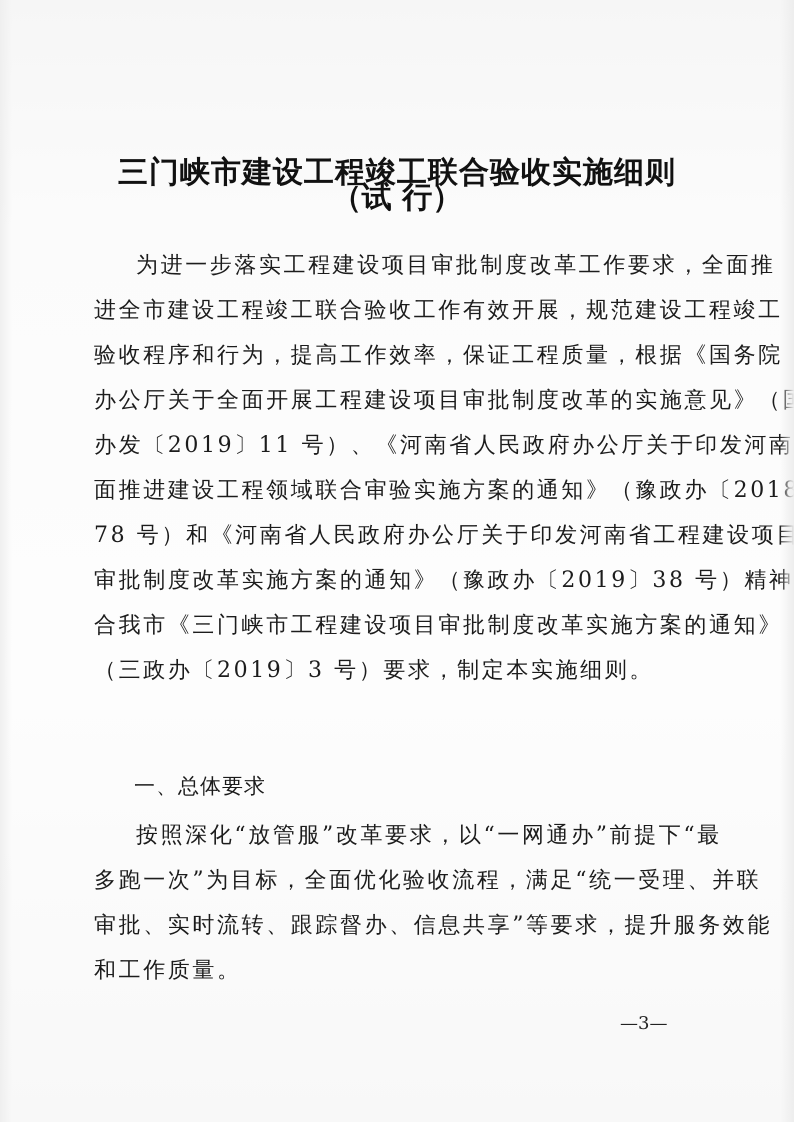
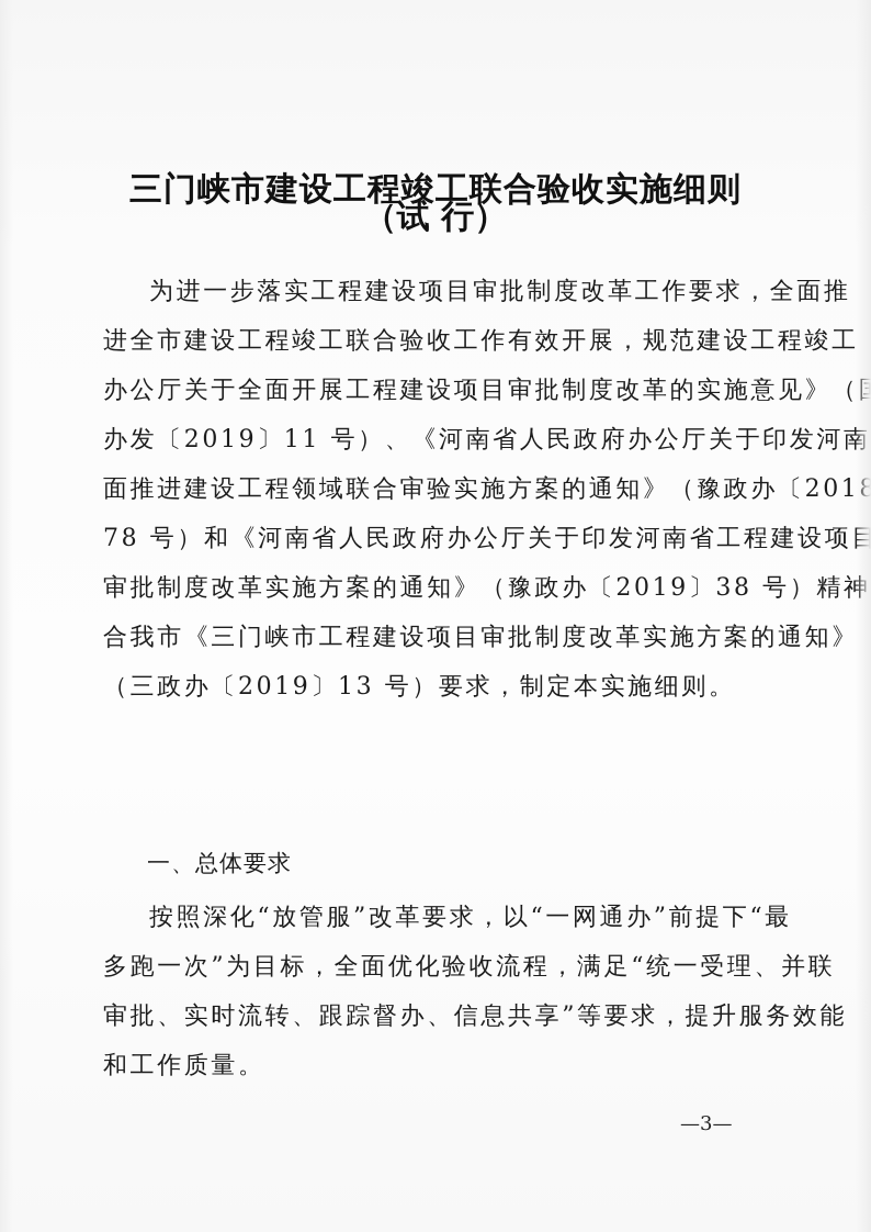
  三门峡市建设工程竣工联合验收实施细则
  （试 行）
  为进一步落实工程建设项目审批制度改革工作要求，全面推
  进全市建设工程竣工联合验收工作有效开展，规范建设工程竣工
- 验收程序和行为，提高工作效率，保证工程质量，根据《国务院
  办公厅关于全面开展工程建设项目审批制度改革的实施意见》（
  办发〔2019〕11 号）、《河南省人民政府办公厅关于印发河
  面推进建设工程领域联合审验实施方案的通知》（豫政办〔201
  78 号）和《河南省人民政府办公厅关于印发河南省工程建设项
  审批制度改革实施方案的通知》（豫政办〔2019〕38 号）精
  合我市《三门峡市工程建设项目审批制度改革实施方案的通知》
- （三政办〔2019〕3 号）要求，制定本实施细则。
+ （三政办〔2019〕13 号）要求，制定本实施细则。
  一、总体要求
  按照深化“放管服”改革要求，以“一网通办”前提下“最
  多跑一次”为目标，全面优化验收流程，满足“统一受理、并联
  审批、实时流转、跟踪督办、信息共享”等要求，提升服务效能
  和工作质量。
  —3—
